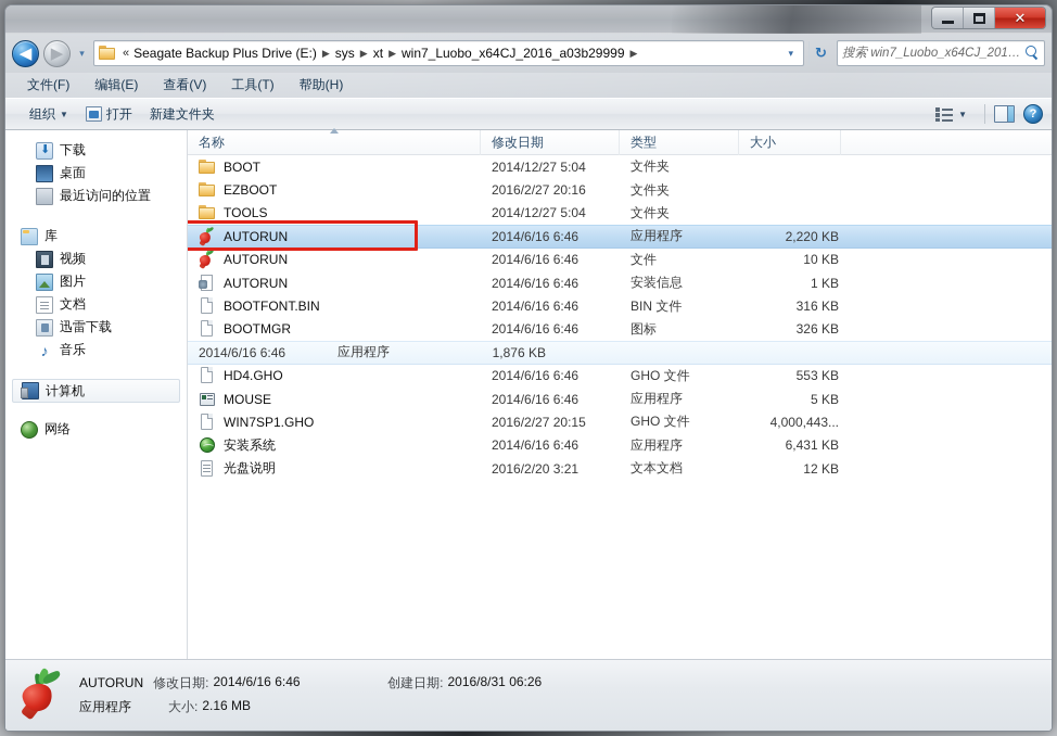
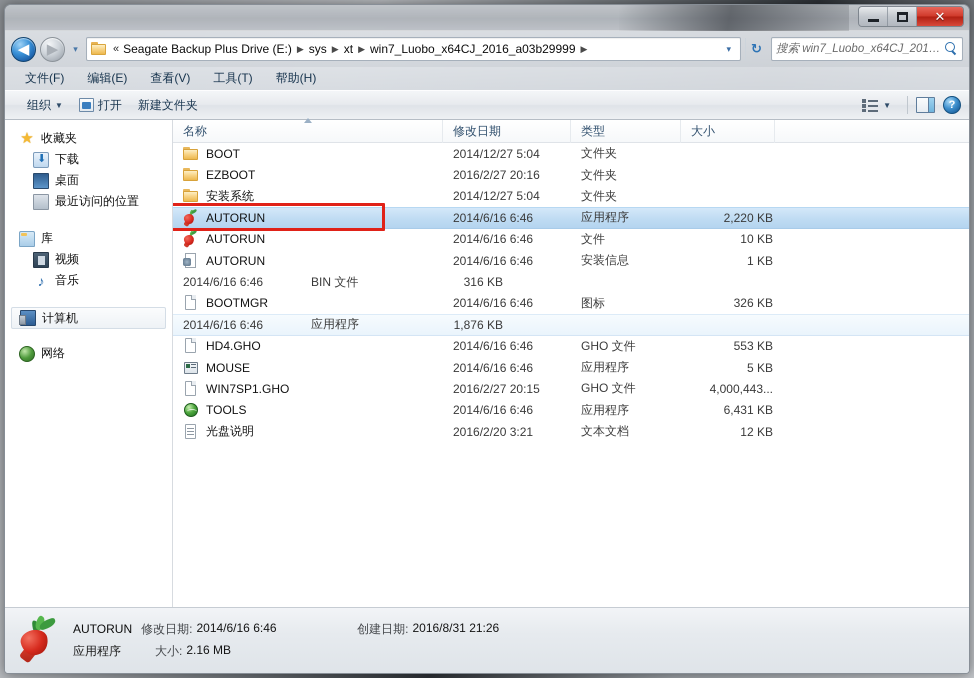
  ✕
  ◀
  ▶
  ▾
  «
  Seagate Backup Plus Drive (E:)
  ▶
  sys
  ▶
  xt
  ▶
  win7_Luobo_x64CJ_2016_a03b29999
  ▶
  ▾
  ↻
  搜索 win7_Luobo_x64CJ_2016_
  文件(F)
  编辑(E)
  查看(V)
  工具(T)
  帮助(H)
  组织
  ▼
  打开
  新建文件夹
  ▼
  ?
+ ★
+ 收藏夹
  下载
  桌面
  最近访问的位置
  库
  视频
- 图片
- 文档
- 迅雷下载
  ♪
  音乐
  计算机
  网络
  名称
  修改日期
  类型
  大小
  BOOT
  2014/12/27 5:04
  文件夹
  EZBOOT
  2016/2/27 20:16
  文件夹
- TOOLS
+ 安装系统
  2014/12/27 5:04
  文件夹
  AUTORUN
  2014/6/16 6:46
  应用程序
  2,220 KB
  AUTORUN
  2014/6/16 6:46
  文件
  10 KB
  AUTORUN
  2014/6/16 6:46
  安装信息
  1 KB
- BOOTFONT.BIN
  2014/6/16 6:46
  BIN 文件
  316 KB
  BOOTMGR
  2014/6/16 6:46
  图标
  326 KB
  2014/6/16 6:46
  应用程序
  1,876 KB
  HD4.GHO
  2014/6/16 6:46
  GHO 文件
  553 KB
  MOUSE
  2014/6/16 6:46
  应用程序
  5 KB
  WIN7SP1.GHO
  2016/2/27 20:15
  GHO 文件
  4,000,443...
- 安装系统
+ TOOLS
  2014/6/16 6:46
  应用程序
  6,431 KB
  光盘说明
  2016/2/20 3:21
  文本文档
  12 KB
  AUTORUN
  修改日期:
  2014/6/16 6:46
  创建日期:
- 2016/8/31 06:26
+ 2016/8/31 21:26
  应用程序
  大小:
  2.16 MB
